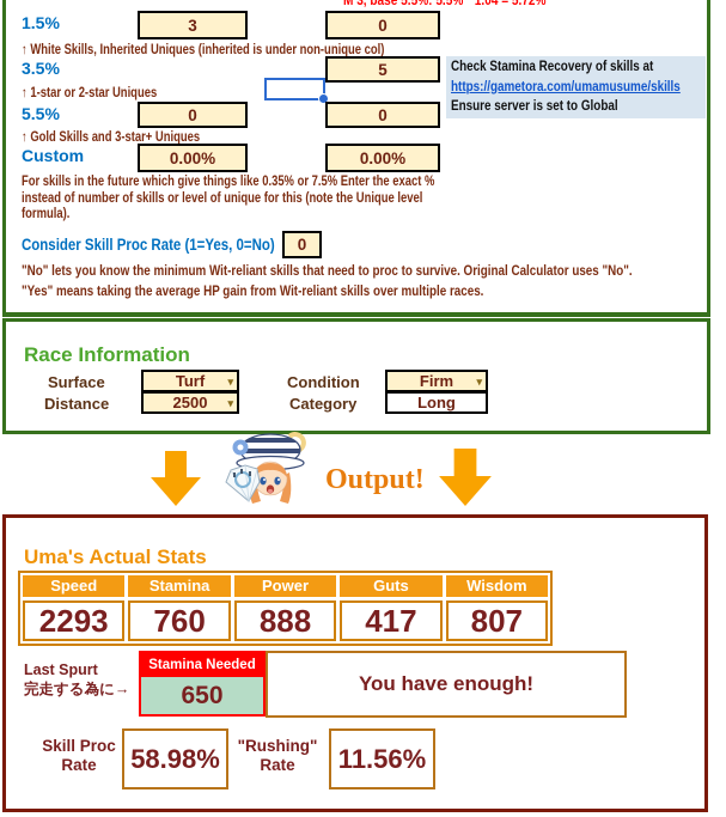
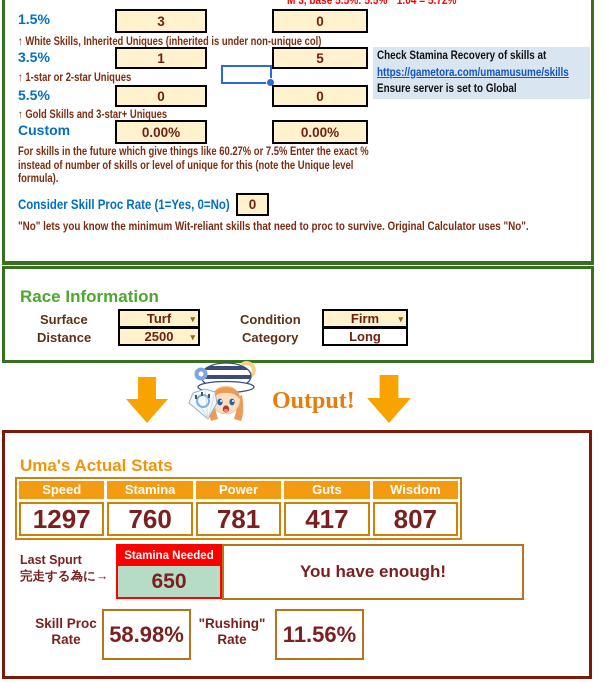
  M 3, base 5.5%: 5.5% * 1.04 = 5.72%
  1.5%
  3
  0
  ↑ White Skills, Inherited Uniques (inherited is under non-unique col)
  3.5%
+ 1
  5
  ↑ 1-star or 2-star Uniques
  5.5%
  0
  0
  ↑ Gold Skills and 3-star+ Uniques
  Custom
  0.00%
  0.00%
- For skills in the future which give things like 0.35% or 7.5% Enter the exact % instead of number of skills or level of unique for this (note the Unique level formula).
+ For skills in the future which give things like 60.27% or 7.5% Enter the exact % instead of number of skills or level of unique for this (note the Unique level formula).
  Check Stamina Recovery of skills at
  https://gametora.com/umamusume/skills
  Ensure server is set to Global
  Consider Skill Proc Rate (1=Yes, 0=No)
  0
  "No" lets you know the minimum Wit-reliant skills that need to proc to survive. Original Calculator uses "No".
- "Yes" means taking the average HP gain from Wit-reliant skills over multiple races.
  Race Information
  Surface
  Turf
  ▾
  Condition
  Firm
  ▾
  Distance
  2500
  ▾
  Category
  Long
  Output!
  Uma's Actual Stats
  Speed
  Stamina
  Power
  Guts
  Wisdom
- 2293
+ 1297
  760
- 888
+ 781
  417
  807
  Last Spurt
  完走する為に→
  Stamina Needed
  650
  You have enough!
  Skill Proc
  Rate
  58.98%
  "Rushing"
  Rate
  11.56%
